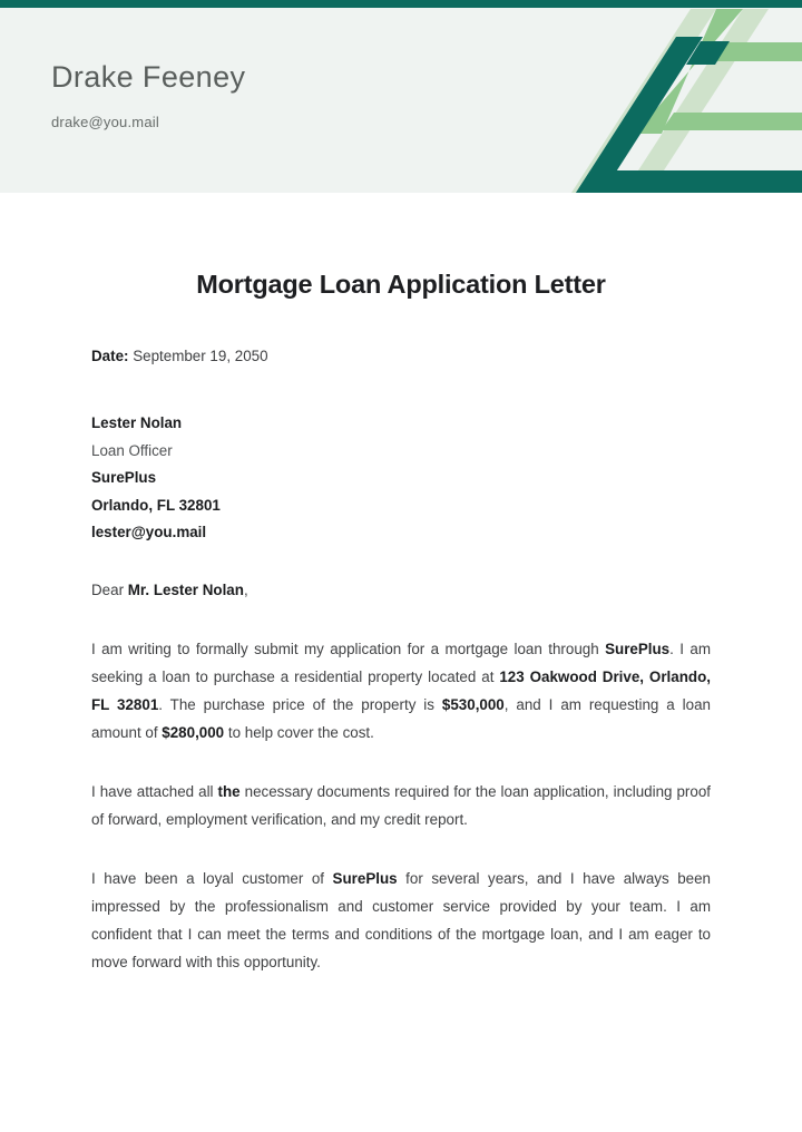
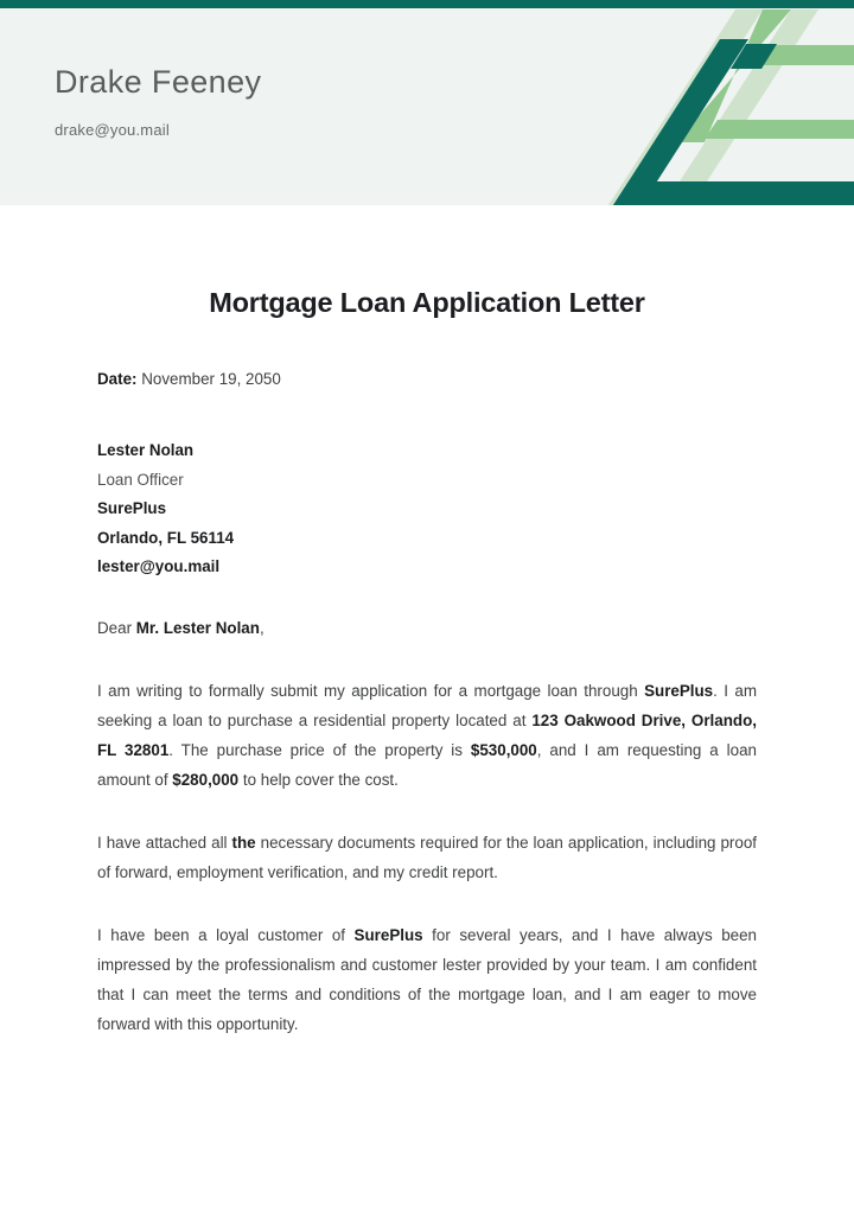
  Drake Feeney
  drake@you.mail
  Mortgage Loan Application Letter
- Date: September 19, 2050
+ Date: November 19, 2050
  Lester Nolan
  Loan Officer
  SurePlus
- Orlando, FL 32801
+ Orlando, FL 56114
  lester@you.mail
  Dear Mr. Lester Nolan,
  I am writing to formally submit my application for a mortgage loan through SurePlus. I am seeking a loan to purchase a residential property located at 123 Oakwood Drive, Orlando, FL 32801. The purchase price of the property is $530,000, and I am requesting a loan amount of $280,000 to help cover the cost.
  I have attached all the necessary documents required for the loan application, including proof of forward, employment verification, and my credit report.
- I have been a loyal customer of SurePlus for several years, and I have always been impressed by the professionalism and customer service provided by your team. I am confident that I can meet the terms and conditions of the mortgage loan, and I am eager to move forward with this opportunity.
+ I have been a loyal customer of SurePlus for several years, and I have always been impressed by the professionalism and customer lester provided by your team. I am confident that I can meet the terms and conditions of the mortgage loan, and I am eager to move forward with this opportunity.
